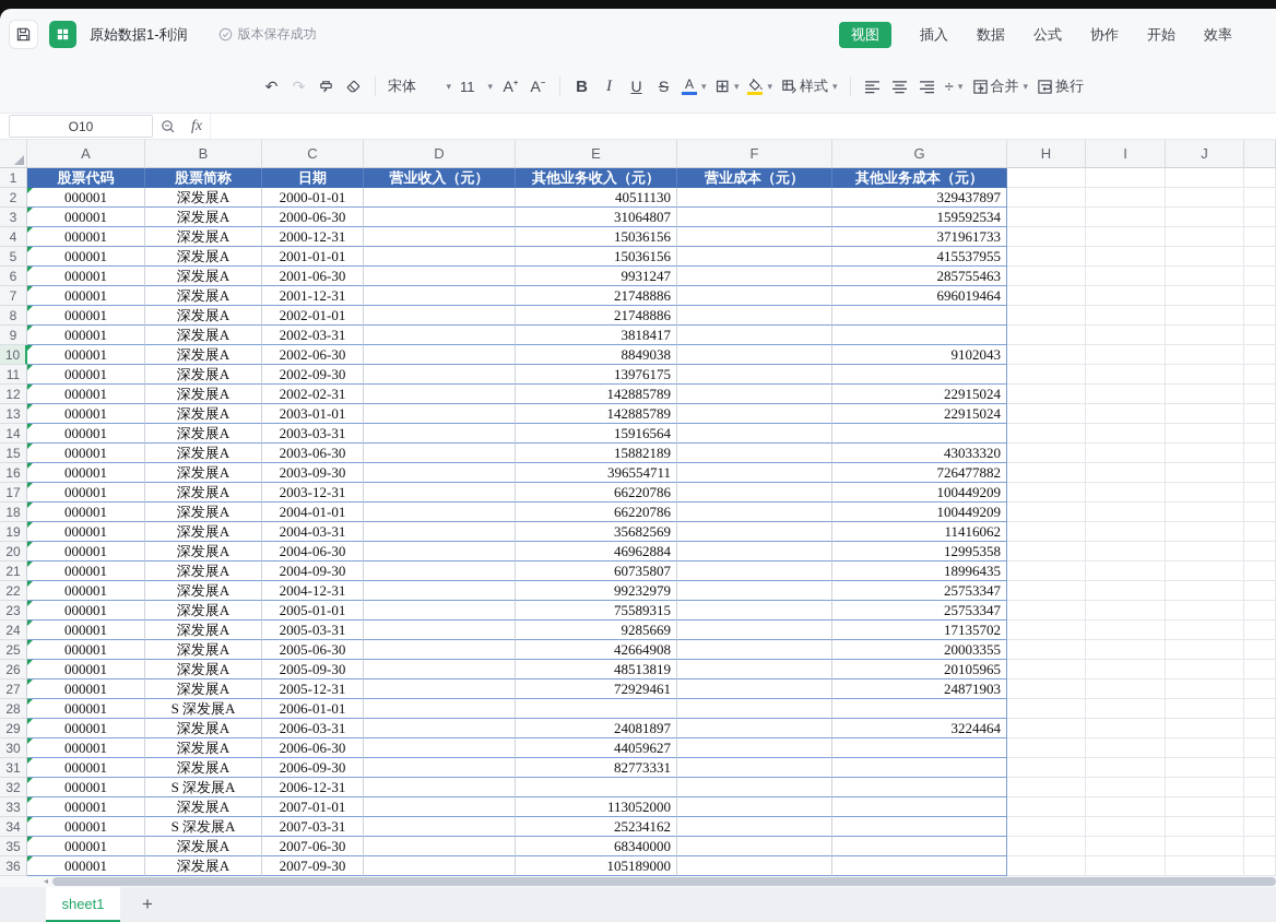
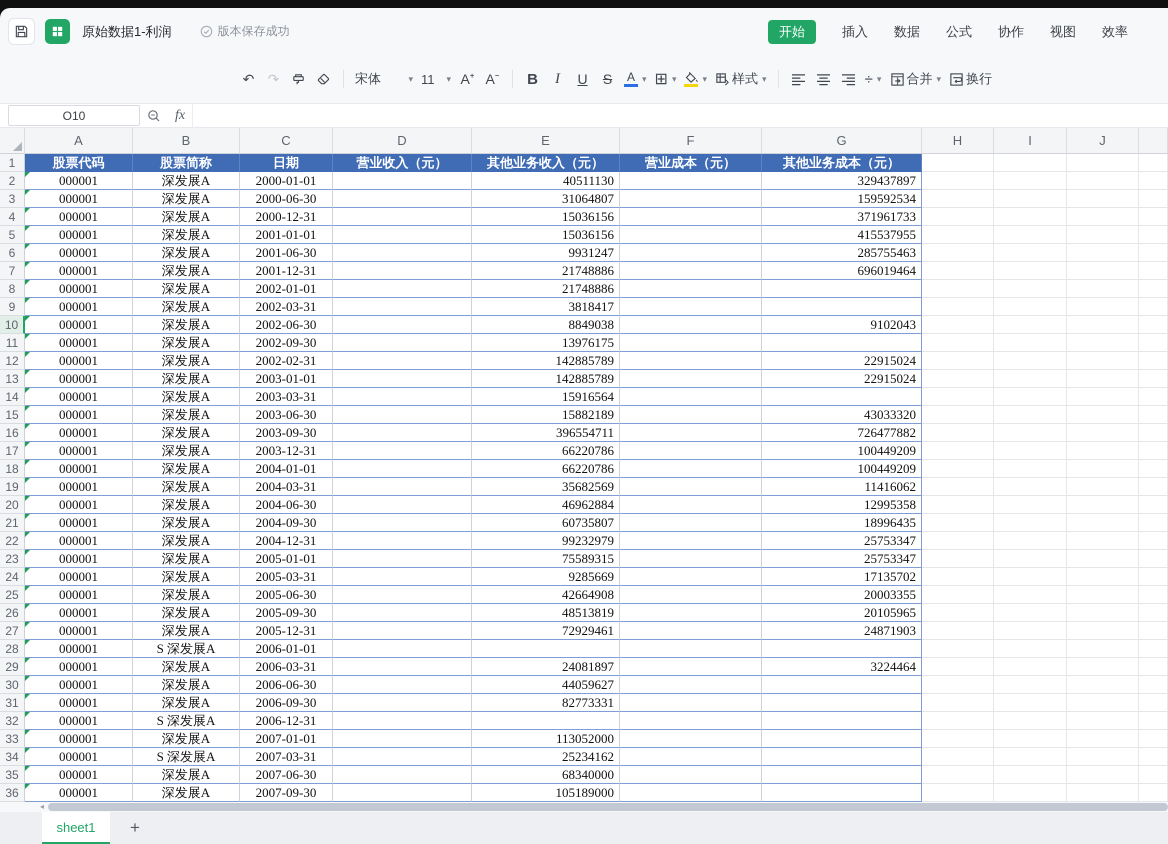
  原始数据1-利润
  版本保存成功
- 视图
+ 开始
  插入
  数据
  公式
  协作
- 开始
+ 视图
  效率
  ↶
  ↷
  宋体
  ▾
  11
  ▾
  A⁺
  A⁻
  B
  I
  U
  S
  A
  ▾
  ⊞
  ▾
  ▾
  样式
  ▾
  ÷
  ▾
  合并
  ▾
  换行
  O10
  fx
  A
  B
  C
  D
  E
  F
  G
  H
  I
  J
  1
  股票代码
  股票简称
  日期
  营业收入（元）
  其他业务收入（元）
  营业成本（元）
  其他业务成本（元）
  2
  000001
  深发展A
  2000-01-01
  40511130
  329437897
  3
  000001
  深发展A
  2000-06-30
  31064807
  159592534
  4
  000001
  深发展A
  2000-12-31
  15036156
  371961733
  5
  000001
  深发展A
  2001-01-01
  15036156
  415537955
  6
  000001
  深发展A
  2001-06-30
  9931247
  285755463
  7
  000001
  深发展A
  2001-12-31
  21748886
  696019464
  8
  000001
  深发展A
  2002-01-01
  21748886
  9
  000001
  深发展A
  2002-03-31
  3818417
  10
  000001
  深发展A
  2002-06-30
  8849038
  9102043
  11
  000001
  深发展A
  2002-09-30
  13976175
  12
  000001
  深发展A
  2002-02-31
  142885789
  22915024
  13
  000001
  深发展A
  2003-01-01
  142885789
  22915024
  14
  000001
  深发展A
  2003-03-31
  15916564
  15
  000001
  深发展A
  2003-06-30
  15882189
  43033320
  16
  000001
  深发展A
  2003-09-30
  396554711
  726477882
  17
  000001
  深发展A
  2003-12-31
  66220786
  100449209
  18
  000001
  深发展A
  2004-01-01
  66220786
  100449209
  19
  000001
  深发展A
  2004-03-31
  35682569
  11416062
  20
  000001
  深发展A
  2004-06-30
  46962884
  12995358
  21
  000001
  深发展A
  2004-09-30
  60735807
  18996435
  22
  000001
  深发展A
  2004-12-31
  99232979
  25753347
  23
  000001
  深发展A
  2005-01-01
  75589315
  25753347
  24
  000001
  深发展A
  2005-03-31
  9285669
  17135702
  25
  000001
  深发展A
  2005-06-30
  42664908
  20003355
  26
  000001
  深发展A
  2005-09-30
  48513819
  20105965
  27
  000001
  深发展A
  2005-12-31
  72929461
  24871903
  28
  000001
  S 深发展A
  2006-01-01
  29
  000001
  深发展A
  2006-03-31
  24081897
  3224464
  30
  000001
  深发展A
  2006-06-30
  44059627
  31
  000001
  深发展A
  2006-09-30
  82773331
  32
  000001
  S 深发展A
  2006-12-31
  33
  000001
  深发展A
  2007-01-01
  113052000
  34
  000001
  S 深发展A
  2007-03-31
  25234162
  35
  000001
  深发展A
  2007-06-30
  68340000
  36
  000001
  深发展A
  2007-09-30
  105189000
  ◂
  sheet1
  +
